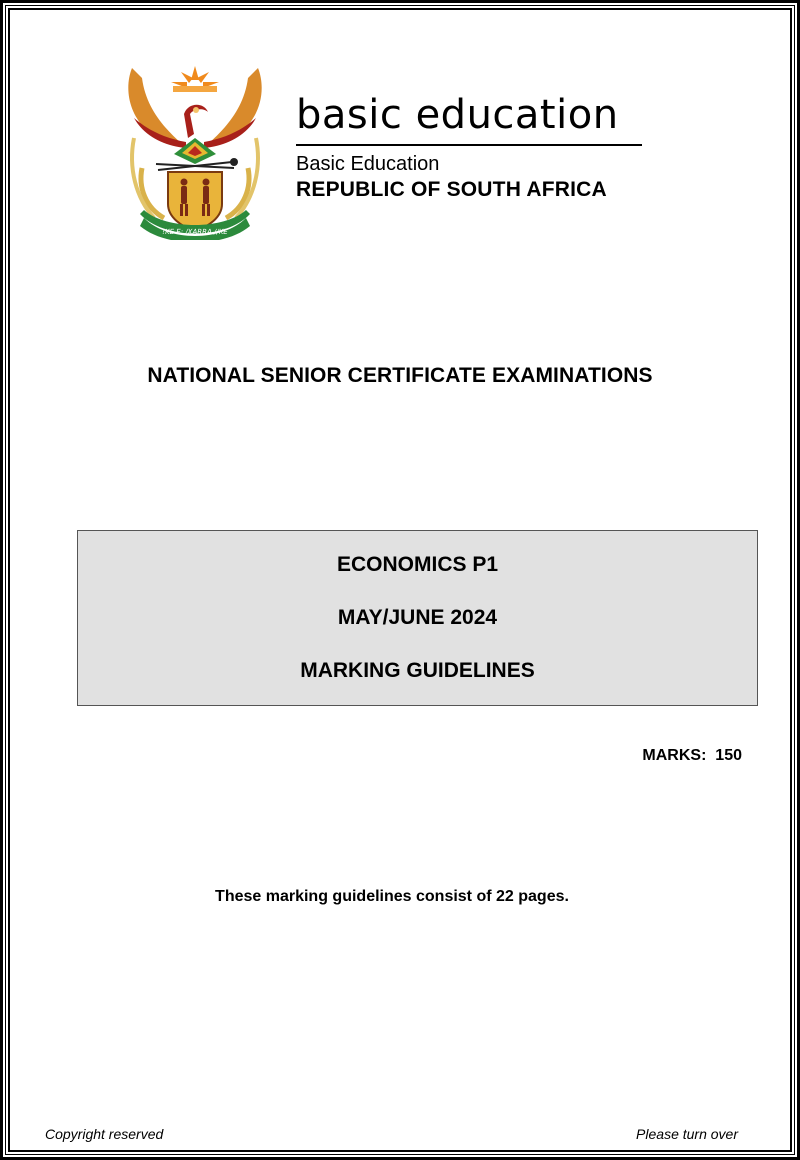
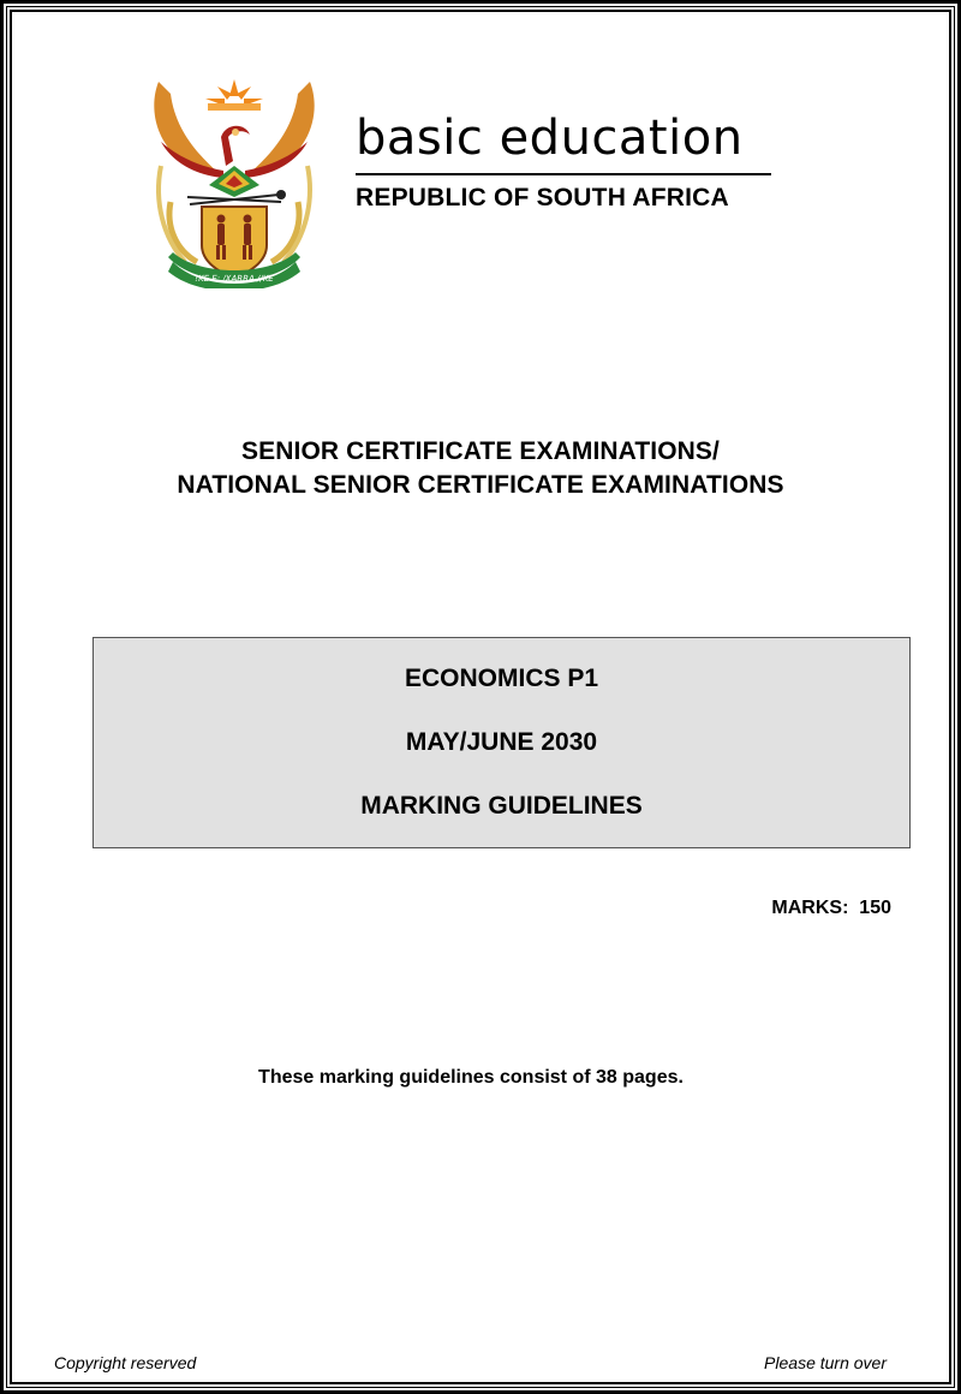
  !KE E: /XARRA //KE
  basic education
- Basic Education
  REPUBLIC OF SOUTH AFRICA
+ SENIOR CERTIFICATE EXAMINATIONS/
  NATIONAL SENIOR CERTIFICATE EXAMINATIONS
  ECONOMICS P1
- MAY/JUNE 2024
+ MAY/JUNE 2030
  MARKING GUIDELINES
  MARKS: 150
- These marking guidelines consist of 22 pages.
+ These marking guidelines consist of 38 pages.
  Copyright reserved
  Please turn over
